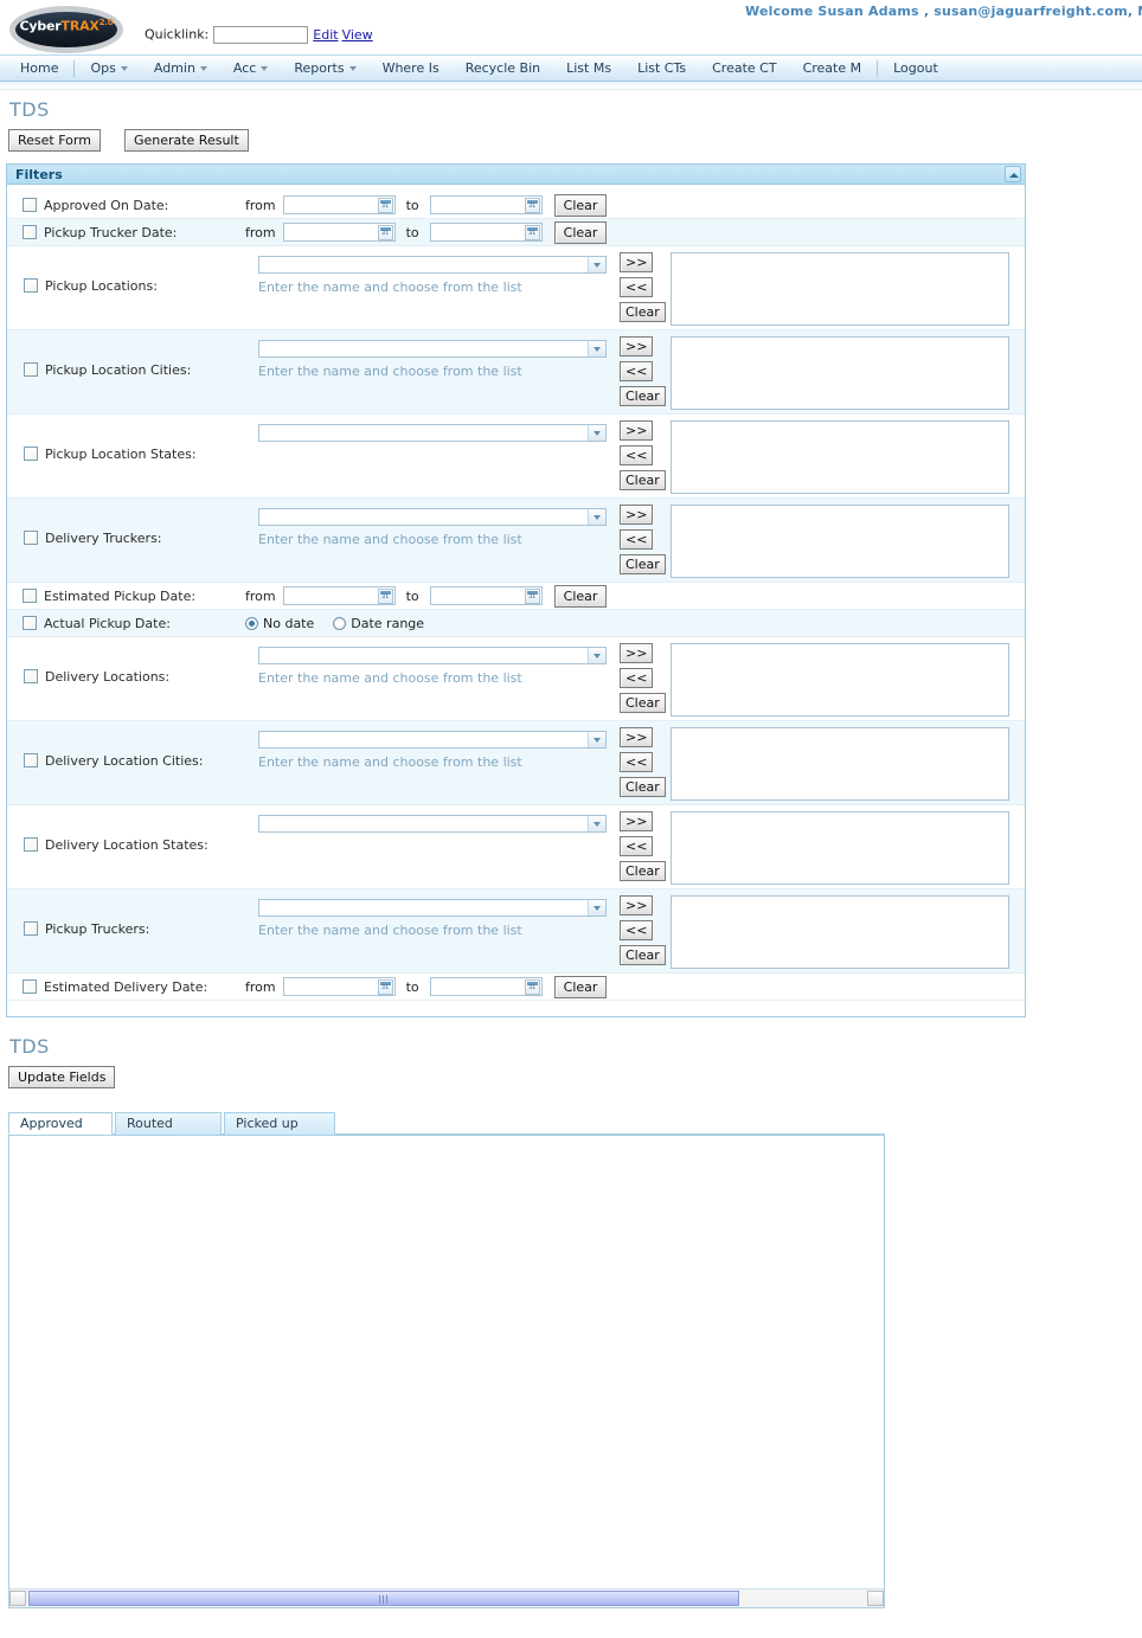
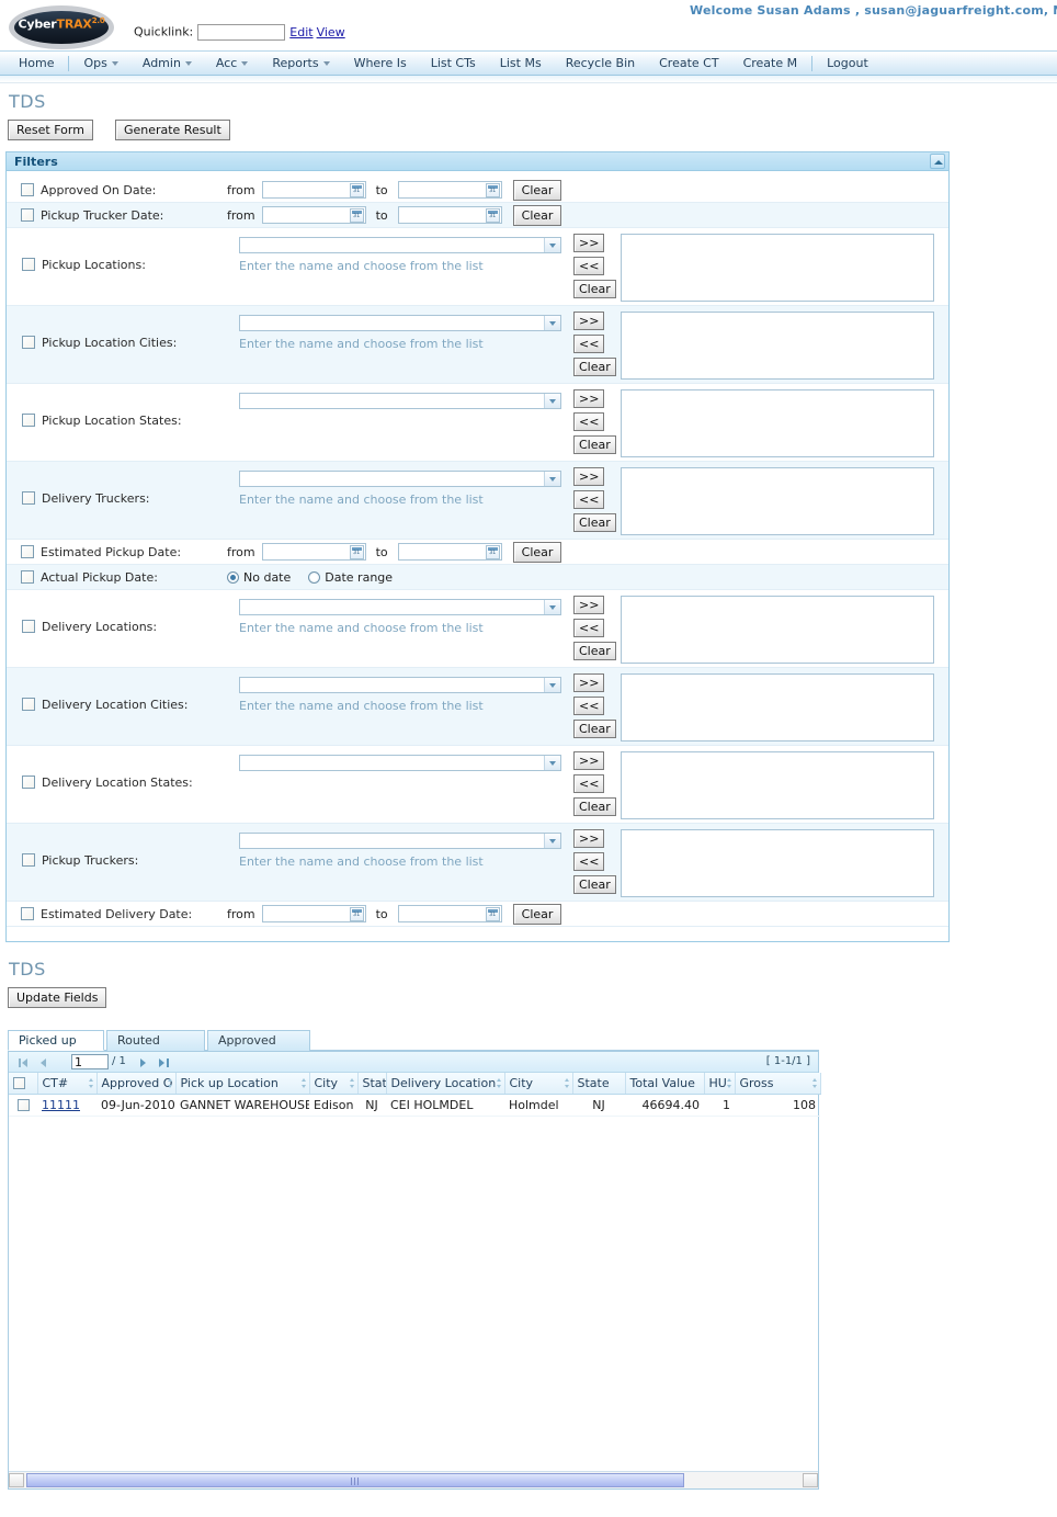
  Welcome Susan Adams , susan@jaguarfreight.com,
  CyberTRAX2.0
  Quicklink: Edit View
  Home
  Ops
  Admin
  Acc
  Reports
  Where Is
- Recycle Bin
+ List CTs
  List Ms
- List CTs
+ Recycle Bin
  Create CT
  Create M
  Logout
  TDS
  Reset Form Generate Result
  Filters
  Approved On Date:
  from
  to
  Clear
  Pickup Trucker Date:
  from
  to
  Clear
  Pickup Locations:
  Enter the name and choose from the list
  >>
  <<
  Clear
  Pickup Location Cities:
  Enter the name and choose from the list
  >>
  <<
  Clear
  Pickup Location States:
  >>
  <<
  Clear
  Delivery Truckers:
  Enter the name and choose from the list
  >>
  <<
  Clear
  Estimated Pickup Date:
  from
  to
  Clear
  Actual Pickup Date:
  No date
  Date range
  Delivery Locations:
  Enter the name and choose from the list
  >>
  <<
  Clear
  Delivery Location Cities:
  Enter the name and choose from the list
  >>
  <<
  Clear
  Delivery Location States:
  >>
  <<
  Clear
  Pickup Truckers:
  Enter the name and choose from the list
  >>
  <<
  Clear
  Estimated Delivery Date:
  from
  to
  Clear
  TDS
  Update Fields
- Approved
+ Picked up
  Routed
- Picked up
+ Approved
+ 1
+ / 1
+ [ 1-1/1 ]
+ 	CT#	Approved O	Pick up Location	City	Stat	Delivery Location	City	State	Total Value	HU	Gross
+ 	11111	09-Jun-2010	GANNET WAREHOUSE	Edison	NJ	CEI HOLMDEL	Holmdel	NJ	46694.40	1	108
